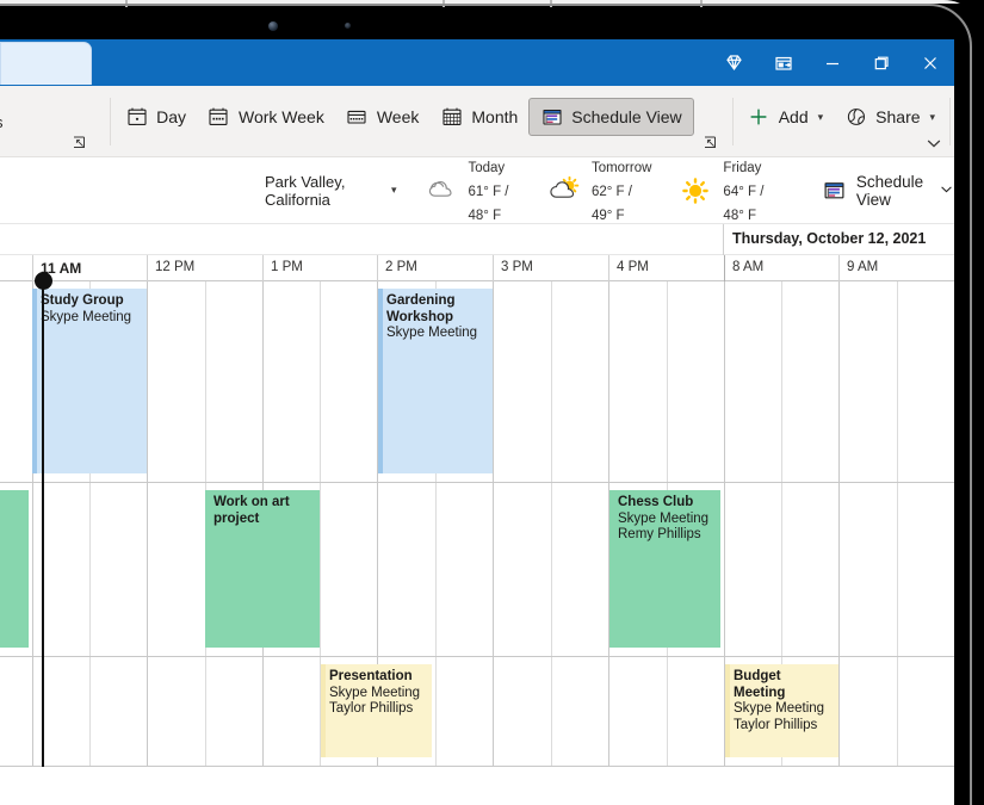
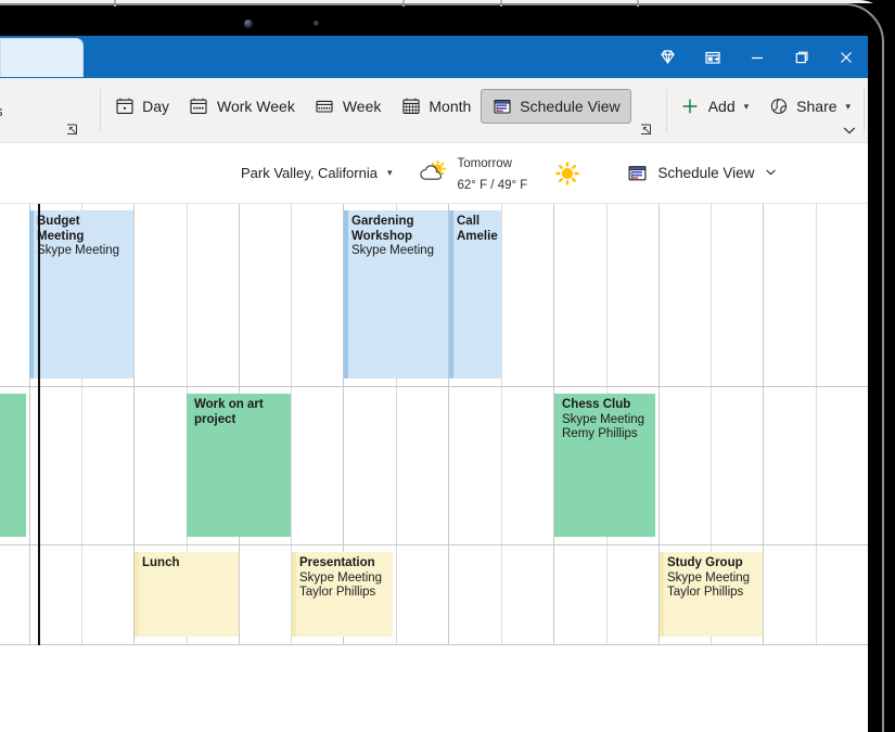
  Day
  Work Week
  Week
  Month
  Schedule View
  Add
  ▾
  Share
  ▾
  Park Valley, California
  ▾
- Today
- 61° F / 48° F
  Tomorrow
  62° F / 49° F
- Friday
- 64° F / 48° F
  Schedule View
- Thursday, October 12, 2021
- 11 AM
- 12 PM
- 1 PM
- 2 PM
- 3 PM
- 4 PM
- 8 AM
- 9 AM
- Study Group
+ Budget Meeting
  Skype Meeting
  Gardening Workshop
  Skype Meeting
+ Call Amelie
  Work on art project
  Chess Club
  Skype Meeting
  Remy Phillips
+ Lunch
  Presentation
  Skype Meeting
  Taylor Phillips
- Budget Meeting
+ Study Group
  Skype Meeting
  Taylor Phillips
